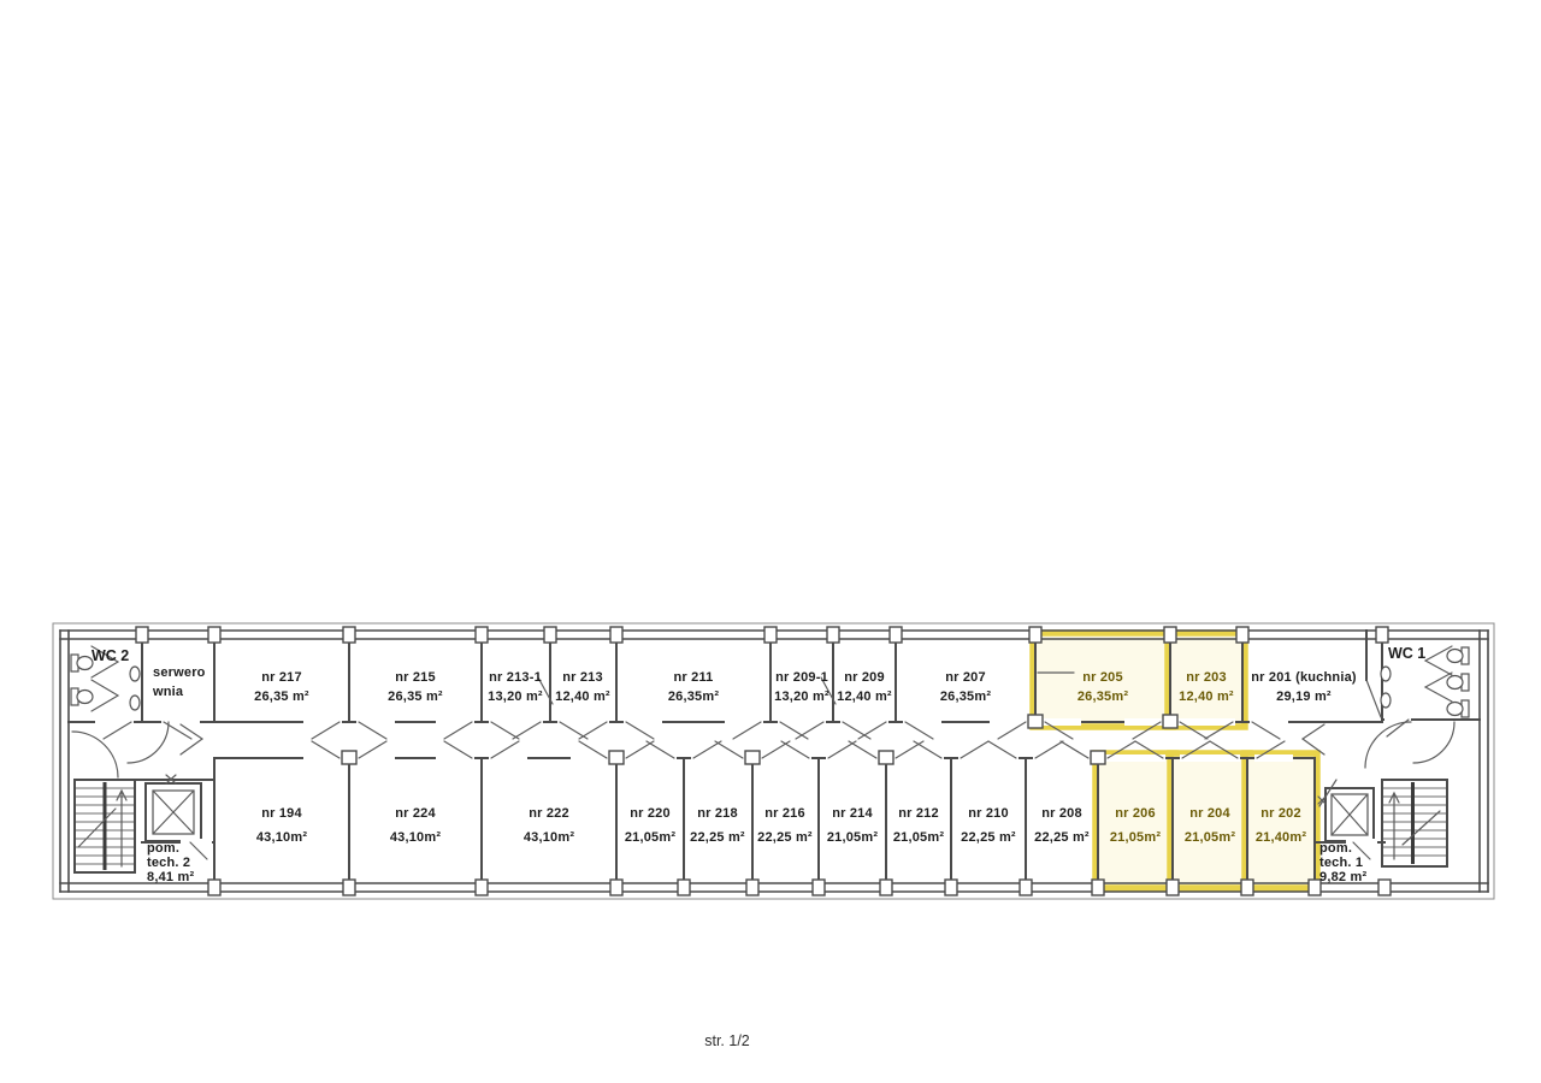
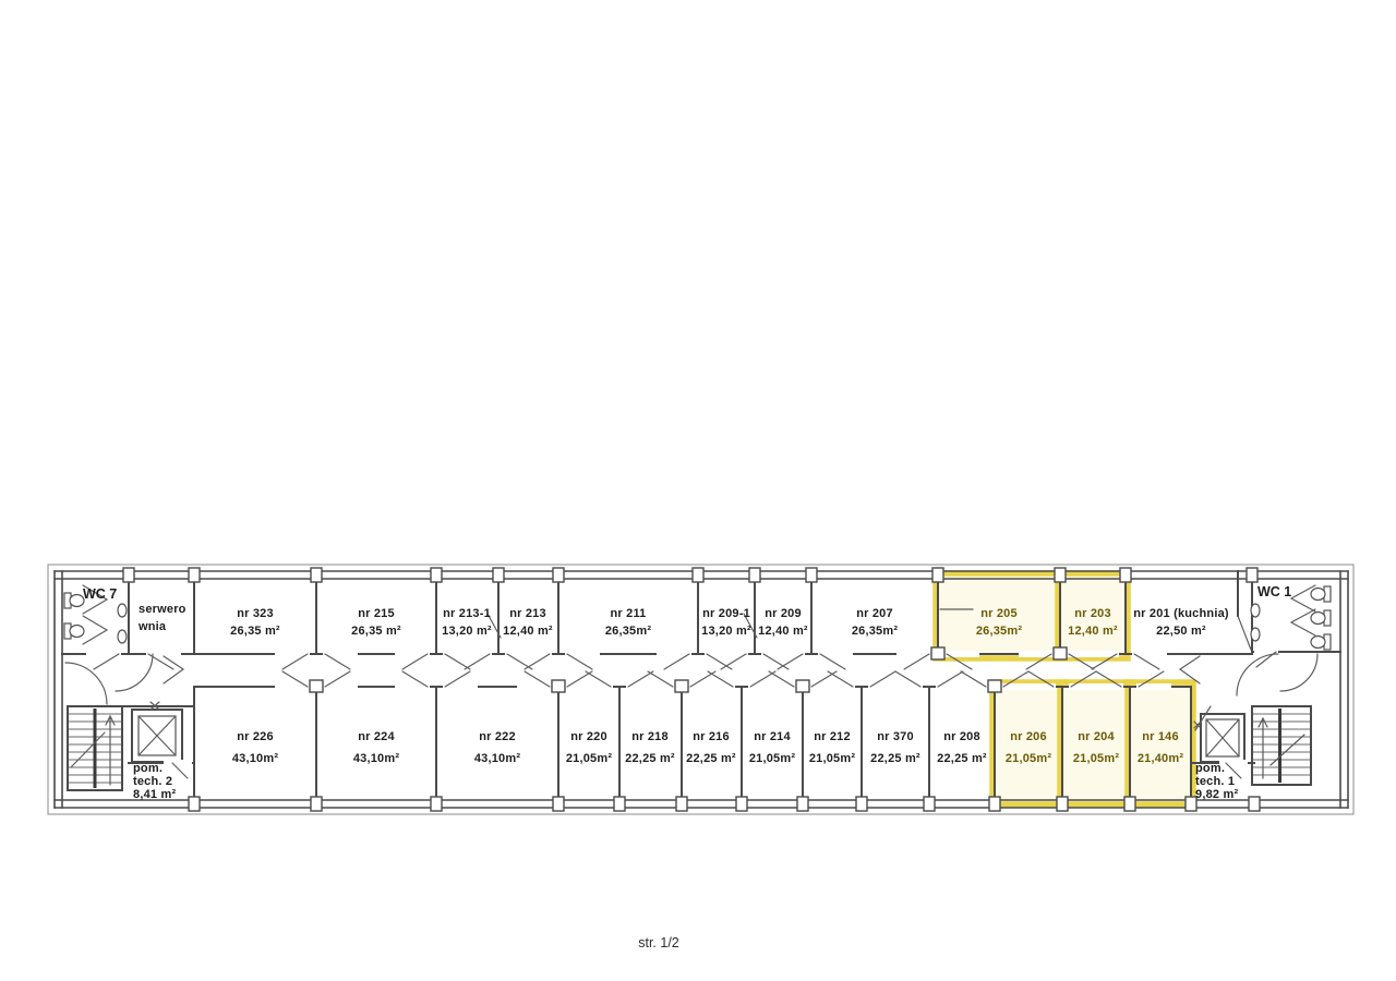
- nr 217
+ nr 323
  26,35 m²
  nr 215
  26,35 m²
  nr 213-1
  13,20 m²
  nr 213
  12,40 m²
  nr 211
  26,35m²
  nr 209-1
  13,20 m²
  nr 209
  12,40 m²
  nr 207
  26,35m²
  nr 205
  26,35m²
  nr 203
  12,40 m²
  nr 201 (kuchnia)
- 29,19 m²
+ 22,50 m²
- nr 194
+ nr 226
  43,10m²
  nr 224
  43,10m²
  nr 222
  43,10m²
  nr 220
  21,05m²
  nr 218
  22,25 m²
  nr 216
  22,25 m²
  nr 214
  21,05m²
  nr 212
  21,05m²
- nr 210
+ nr 370
  22,25 m²
  nr 208
  22,25 m²
  nr 206
  21,05m²
  nr 204
  21,05m²
- nr 202
+ nr 146
  21,40m²
- WC 2
+ WC 7
  WC 1
  serwero
  wnia
  pom.
  tech. 2
  8,41 m²
  pom.
  tech. 1
  9,82 m²
  str. 1/2
